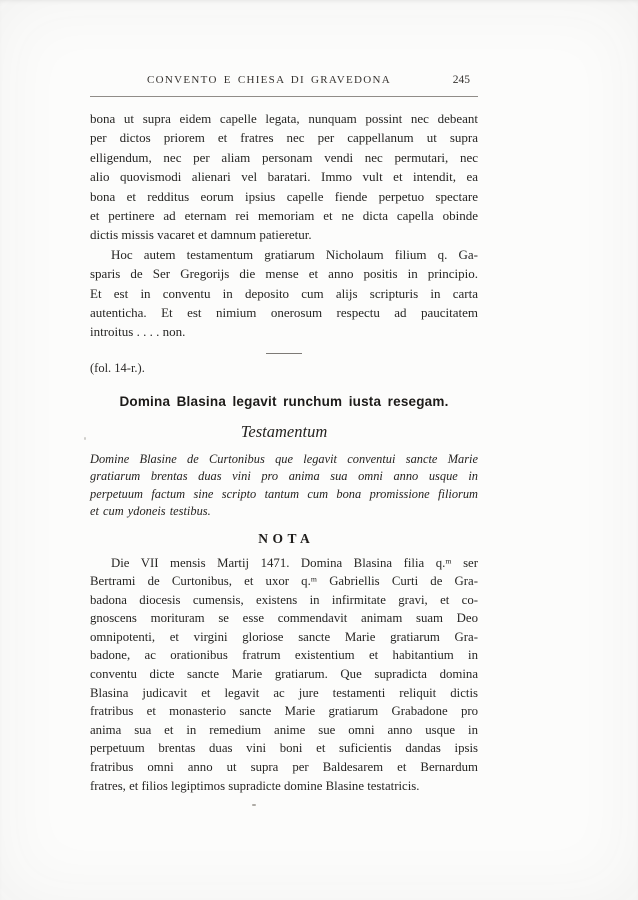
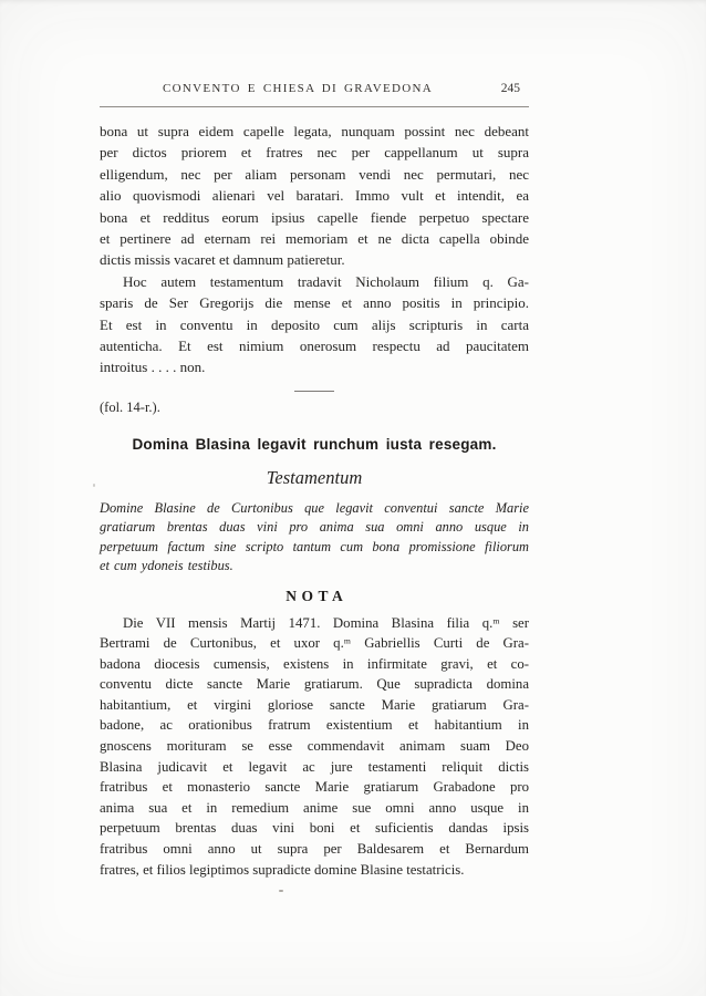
  CONVENTO E CHIESA DI GRAVEDONA
  245
  bona ut supra eidem capelle legata, nunquam possint nec debeant
  per dictos priorem et fratres nec per cappellanum ut supra
  elligendum, nec per aliam personam vendi nec permutari, nec
  alio quovismodi alienari vel baratari. Immo vult et intendit, ea
  bona et redditus eorum ipsius capelle fiende perpetuo spectare
  et pertinere ad eternam rei memoriam et ne dicta capella obinde
  dictis missis vacaret et damnum patieretur.
- Hoc autem testamentum gratiarum Nicholaum filium q. Ga-
+ Hoc autem testamentum tradavit Nicholaum filium q. Ga-
  sparis de Ser Gregorijs die mense et anno positis in principio.
  Et est in conventu in deposito cum alijs scripturis in carta
  autenticha. Et est nimium onerosum respectu ad paucitatem
  introitus . . . . non.
  (fol. 14-r.).
  Domina Blasina legavit runchum iusta resegam.
  Testamentum
  Domine Blasine de Curtonibus que legavit conventui sancte Marie
  gratiarum brentas duas vini pro anima sua omni anno usque in
  perpetuum factum sine scripto tantum cum bona promissione filiorum
  et cum ydoneis testibus.
  NOTA
  Die VII mensis Martij 1471. Domina Blasina filia q.ᵐ ser
  Bertrami de Curtonibus, et uxor q.ᵐ Gabriellis Curti de Gra-
  badona diocesis cumensis, existens in infirmitate gravi, et co-
- gnoscens morituram se esse commendavit animam suam Deo
+ conventu dicte sancte Marie gratiarum. Que supradicta domina
- omnipotenti, et virgini gloriose sancte Marie gratiarum Gra-
+ habitantium, et virgini gloriose sancte Marie gratiarum Gra-
  badone, ac orationibus fratrum existentium et habitantium in
- conventu dicte sancte Marie gratiarum. Que supradicta domina
+ gnoscens morituram se esse commendavit animam suam Deo
  Blasina judicavit et legavit ac jure testamenti reliquit dictis
  fratribus et monasterio sancte Marie gratiarum Grabadone pro
  anima sua et in remedium anime sue omni anno usque in
  perpetuum brentas duas vini boni et suficientis dandas ipsis
  fratribus omni anno ut supra per Baldesarem et Bernardum
  fratres, et filios legiptimos supradicte domine Blasine testatricis.
